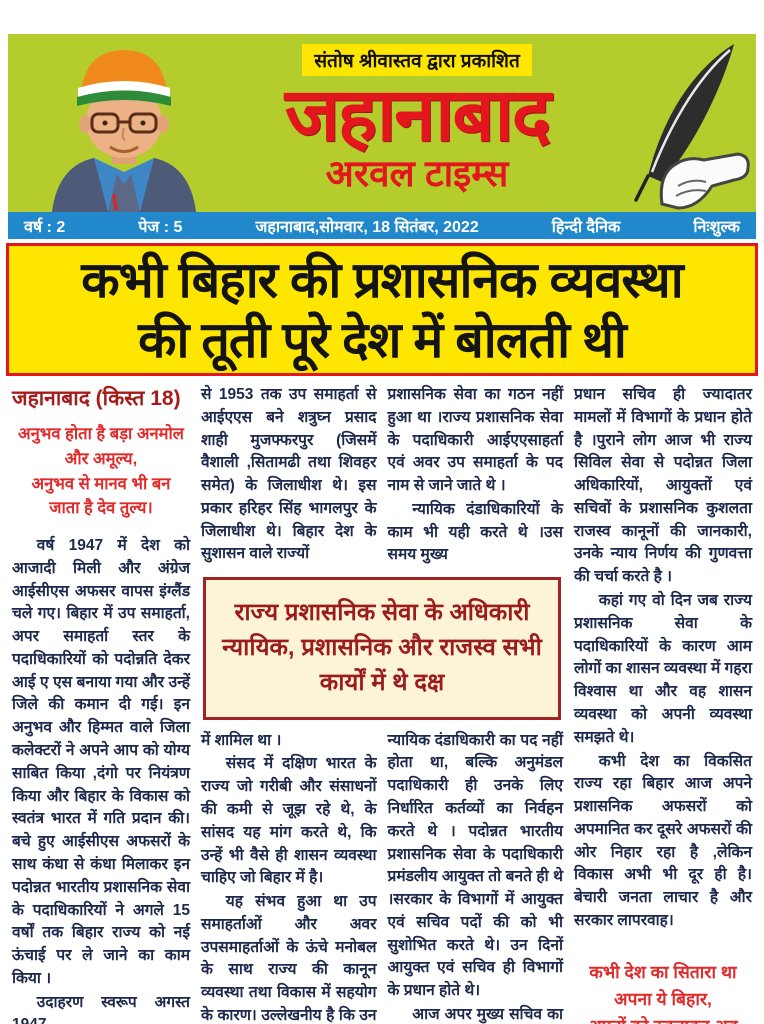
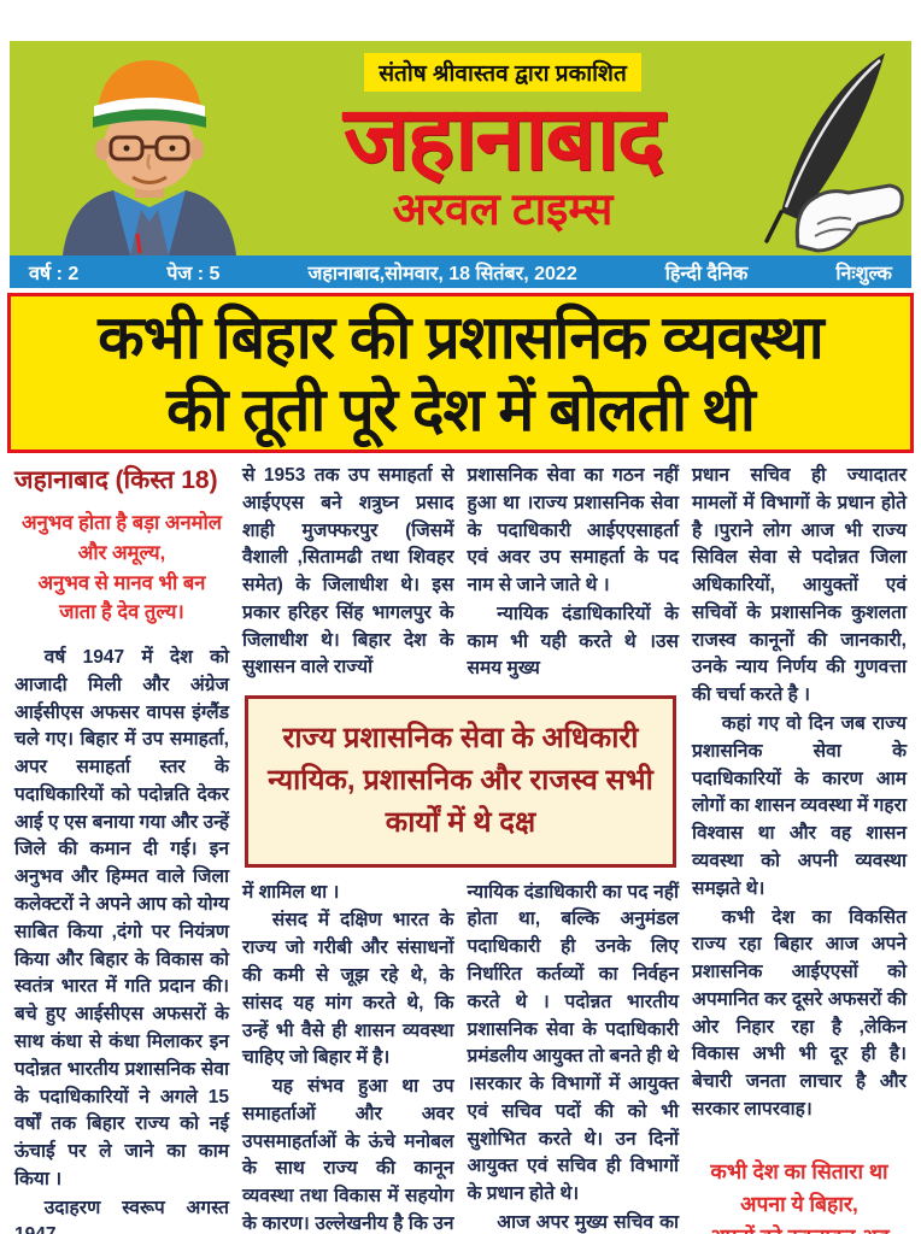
  संतोष श्रीवास्तव द्वारा प्रकाशित
  जहानाबाद
  अरवल टाइम्स
  वर्ष : 2
  पेज : 5
  जहानाबाद,सोमवार, 18 सितंबर, 2022
  हिन्दी दैनिक
  निःशुल्क
  कभी बिहार की प्रशासनिक व्यवस्था
  की तूती पूरे देश में बोलती थी
  जहानाबाद (किस्त 18)
  अनुभव होता है बड़ा अनमोल
  और अमूल्य,
  अनुभव से मानव भी बन
  जाता है देव तुल्य।
  वर्ष 1947 में देश को आजादी मिली और अंग्रेज आईसीएस अफसर वापस इंग्लैंड चले गए। बिहार में उप समाहर्ता, अपर समाहर्ता स्तर के पदाधिकारियों को पदोन्नति देकर आई ए एस बनाया गया और उन्हें जिले की कमान दी गई। इन अनुभव और हिम्मत वाले जिला कलेक्टरों ने अपने आप को योग्य साबित किया ,दंगो पर नियंत्रण किया और बिहार के विकास को स्वतंत्र भारत में गति प्रदान की। बचे हुए आईसीएस अफसरों के साथ कंधा से कंधा मिलाकर इन पदोन्नत भारतीय प्रशासनिक सेवा के पदाधिकारियों ने अगले 15 वर्षों तक बिहार राज्य को नई ऊंचाई पर ले जाने का काम किया ।
  उदाहरण स्वरूप अगस्त
  से 1953 तक उप समाहर्ता से आईएएस बने शत्रुघ्न प्रसाद शाही मुजफ्फरपुर (जिसमें वैशाली ,सितामढी तथा शिवहर समेत) के जिलाधीश थे। इस प्रकार हरिहर सिंह भागलपुर के जिलाधीश थे। बिहार देश के सुशासन वाले राज्यों
  प्रशासनिक सेवा का गठन नहीं हुआ था ।राज्य प्रशासनिक सेवा के पदाधिकारी आईएएसाहर्ता एवं अवर उप समाहर्ता के पद नाम से जाने जाते थे ।
  न्यायिक दंडाधिकारियों के काम भी यही करते थे ।उस समय मुख्य
  राज्य प्रशासनिक सेवा के अधिकारी न्यायिक, प्रशासनिक और राजस्व सभी कार्यों में थे दक्ष
  में शामिल था ।
  संसद में दक्षिण भारत के राज्य जो गरीबी और संसाधनों की कमी से जूझ रहे थे, के सांसद यह मांग करते थे, कि उन्हें भी वैसे ही शासन व्यवस्था चाहिए जो बिहार में है।
  यह संभव हुआ था उप समाहर्ताओं और अवर उपसमाहर्ताओं के ऊंचे मनोबल के साथ राज्य की कानून व्यवस्था तथा विकास में सहयोग के कारण। उल्लेखनीय है कि उन
  न्यायिक दंडाधिकारी का पद नहीं होता था, बल्कि अनुमंडल पदाधिकारी ही उनके लिए निर्धारित कर्तव्यों का निर्वहन करते थे । पदोन्नत भारतीय प्रशासनिक सेवा के पदाधिकारी प्रमंडलीय आयुक्त तो बनते ही थे ।सरकार के विभागों में आयुक्त एवं सचिव पदों की को भी सुशोभित करते थे। उन दिनों आयुक्त एवं सचिव ही विभागों के प्रधान होते थे।
  आज अपर मुख्य सचिव का
  प्रधान सचिव ही ज्यादातर मामलों में विभागों के प्रधान होते है ।पुराने लोग आज भी राज्य सिविल सेवा से पदोन्नत जिला अधिकारियों, आयुक्तों एवं सचिवों के प्रशासनिक कुशलता राजस्व कानूनों की जानकारी, उनके न्याय निर्णय की गुणवत्ता की चर्चा करते है ।
  कहां गए वो दिन जब राज्य प्रशासनिक सेवा के पदाधिकारियों के कारण आम लोगों का शासन व्यवस्था में गहरा विश्वास था और वह शासन व्यवस्था को अपनी व्यवस्था समझते थे।
- कभी देश का विकसित राज्य रहा बिहार आज अपने प्रशासनिक अफसरों को अपमानित कर दूसरे अफसरों की ओर निहार रहा है ,लेकिन विकास अभी भी दूर ही है। बेचारी जनता लाचार है और सरकार लापरवाह।
+ कभी देश का विकसित राज्य रहा बिहार आज अपने प्रशासनिक आईएएसों को अपमानित कर दूसरे अफसरों की ओर निहार रहा है ,लेकिन विकास अभी भी दूर ही है। बेचारी जनता लाचार है और सरकार लापरवाह।
  कभी देश का सितारा था
  अपना ये बिहार,
